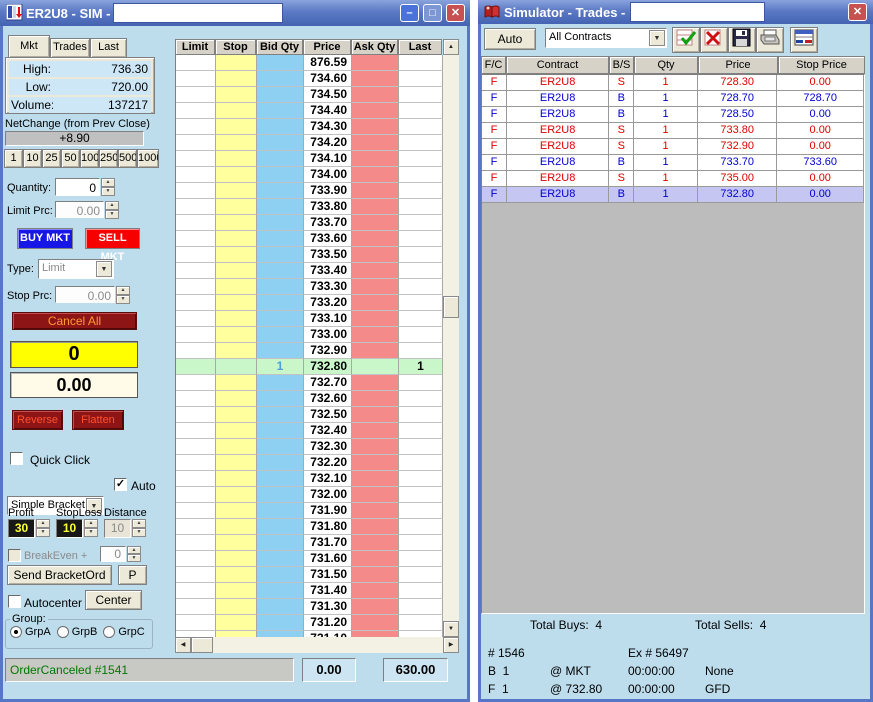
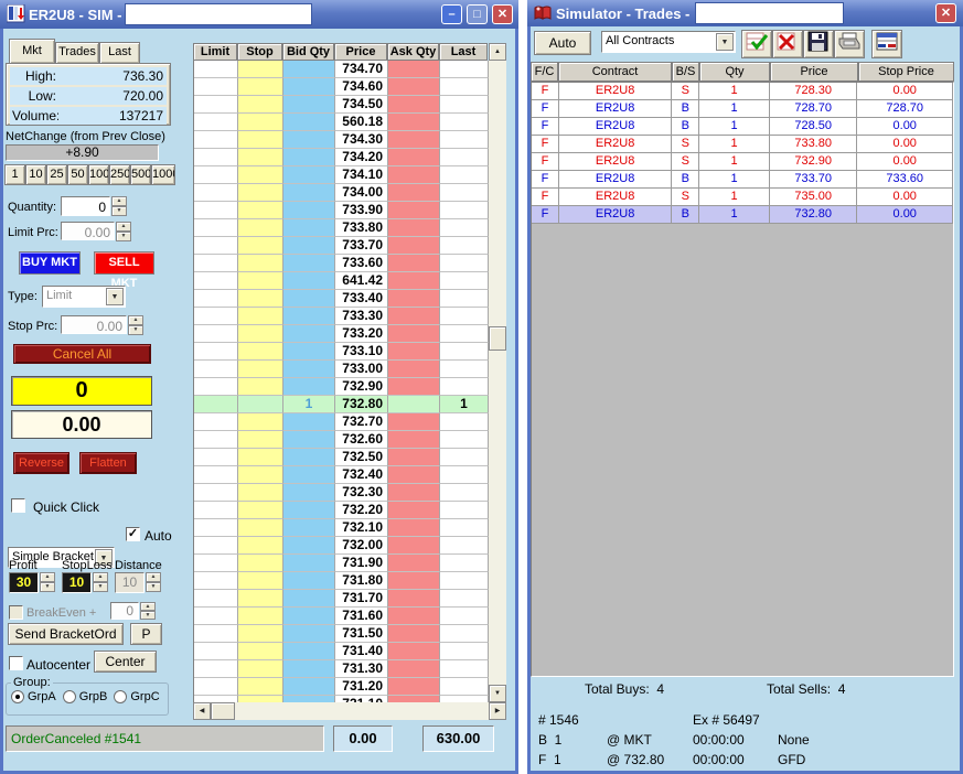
  ER2U8 - SIM -
  –
  □
  ✕
  Mkt
  Trades
  Last
  High:
  736.30
  Low:
  720.00
  Volume
  137217
  NetChange (from Prev Close)
  +8.90
  1
  10
  25
  50
  100
  250
  500
  100
  Quantity:
  0
  Limit Prc:
  0.00
  BUY MKT
  SELL MKT
  Type:
  Limit
  Stop Prc:
  0.00
  Cancel All
  0
  0.00
  Reverse
  Flatten
  Quick Click
  Simple Bracket
  ✓
  Auto
  Profit
  StopLoss
  Distance
  30
  10
  10
  BreakEven +
  0
  Send BracketOrd
  P
  Autocenter
  Center
  Group:
  GrpA
  GrpB
  GrpC
  Limit
  Stop
  Bid Qty
  Price
  Ask Qty
  Last
- 876.59
+ 734.70
  734.60
  734.50
- 734.40
+ 560.18
  734.30
  734.20
  734.10
  734.00
  733.90
  733.80
  733.70
  733.60
- 733.50
+ 641.42
  733.40
  733.30
  733.20
  733.10
  733.00
  732.90
  1
  732.80
  1
  732.70
  732.60
  732.50
  732.40
  732.30
  732.20
  732.10
  732.00
  731.90
  731.80
  731.70
  731.60
  731.50
  731.40
  731.30
  731.20
  OrderCanceled #1541
  0.00
  630.00
  Simulator - Trades -
  ✕
  Auto
  All Contracts
  F/C
  Contract
  B/S
  Qty
  Price
  Stop Price
  F
  ER2U8
  S
  1
  728.30
  0.00
  F
  ER2U8
  B
  1
  728.70
  728.70
  F
  ER2U8
  B
  1
  728.50
  0.00
  F
  ER2U8
  S
  1
  733.80
  0.00
  F
  ER2U8
  S
  1
  732.90
  0.00
  F
  ER2U8
  B
  1
  733.70
  733.60
  F
  ER2U8
  S
  1
  735.00
  0.00
  F
  ER2U8
  B
  1
  732.80
  0.00
  Total Buys: 4
  Total Sells: 4
  # 1546
  Ex # 56497
  B 1
  @ MKT
  00:00:00
  None
  F 1
  @ 732.80
  00:00:00
  GFD
